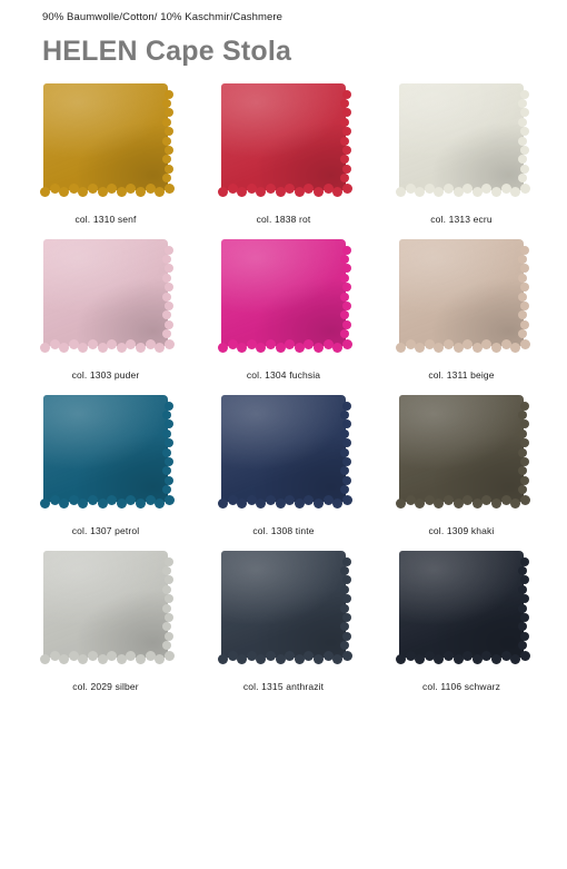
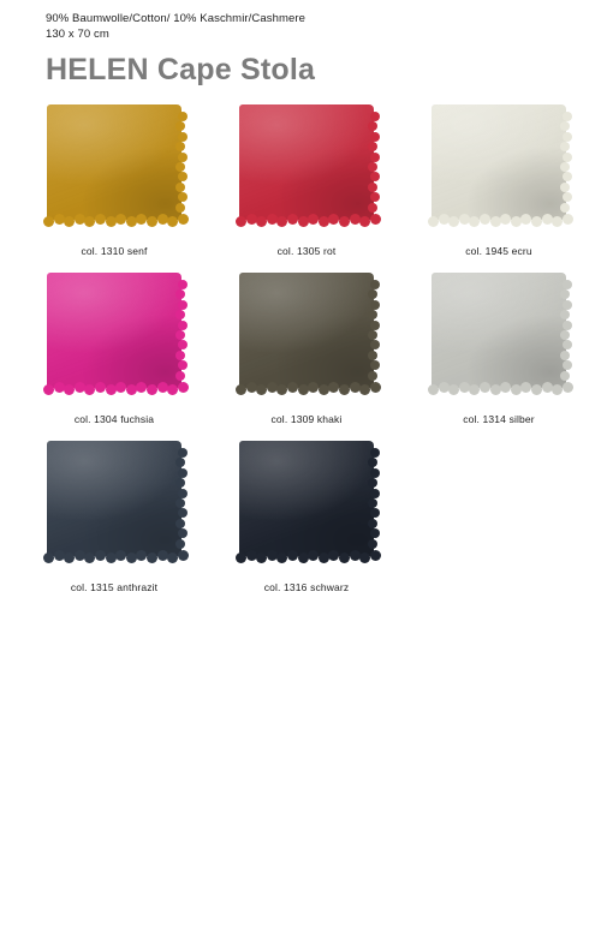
  90% Baumwolle/Cotton/ 10% Kaschmir/Cashmere
+ 130 x 70 cm
  HELEN Cape Stola
  col. 1310 senf
- col. 1838 rot
+ col. 1305 rot
- col. 1313 ecru
+ col. 1945 ecru
- col. 1303 puder
  col. 1304 fuchsia
- col. 1311 beige
- col. 1307 petrol
- col. 1308 tinte
  col. 1309 khaki
- col. 2029 silber
+ col. 1314 silber
  col. 1315 anthrazit
- col. 1106 schwarz
+ col. 1316 schwarz
